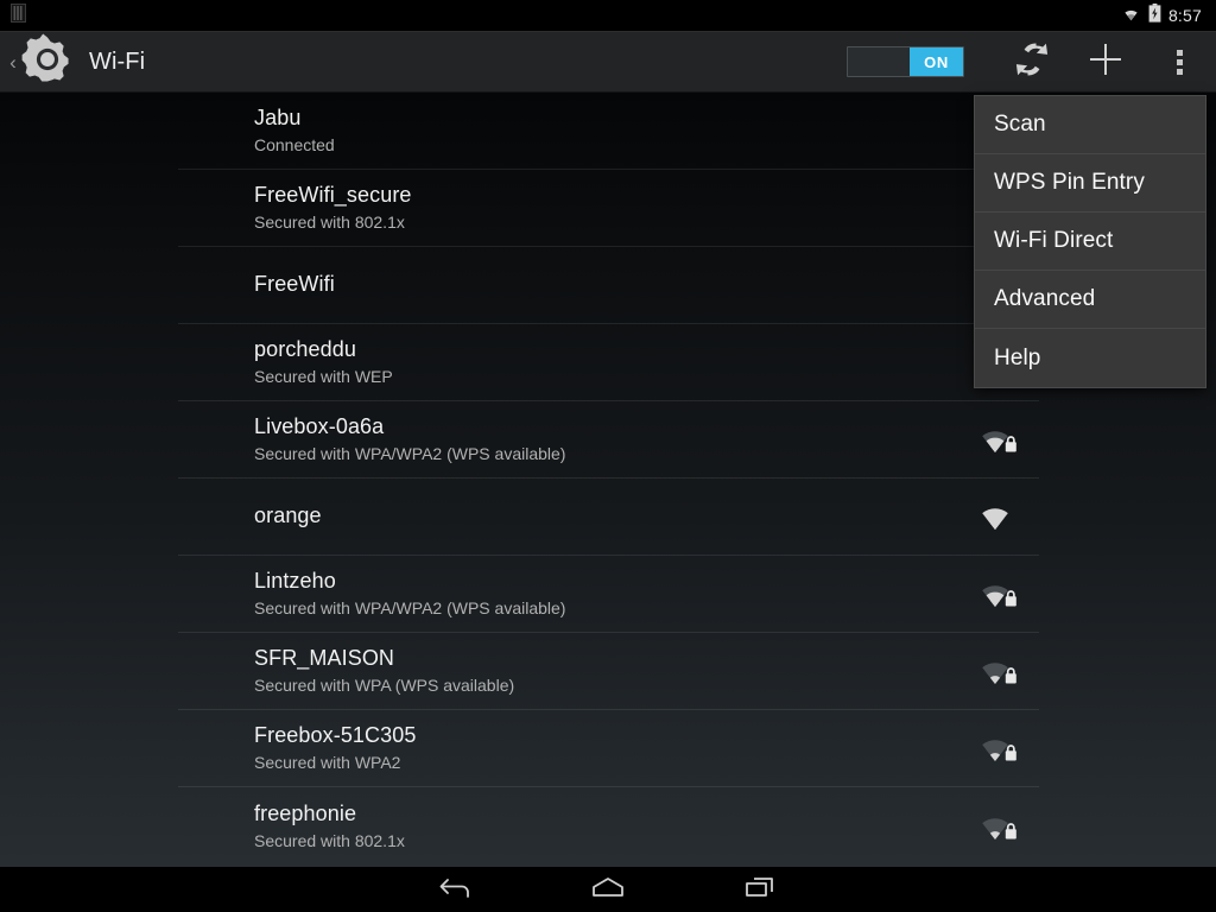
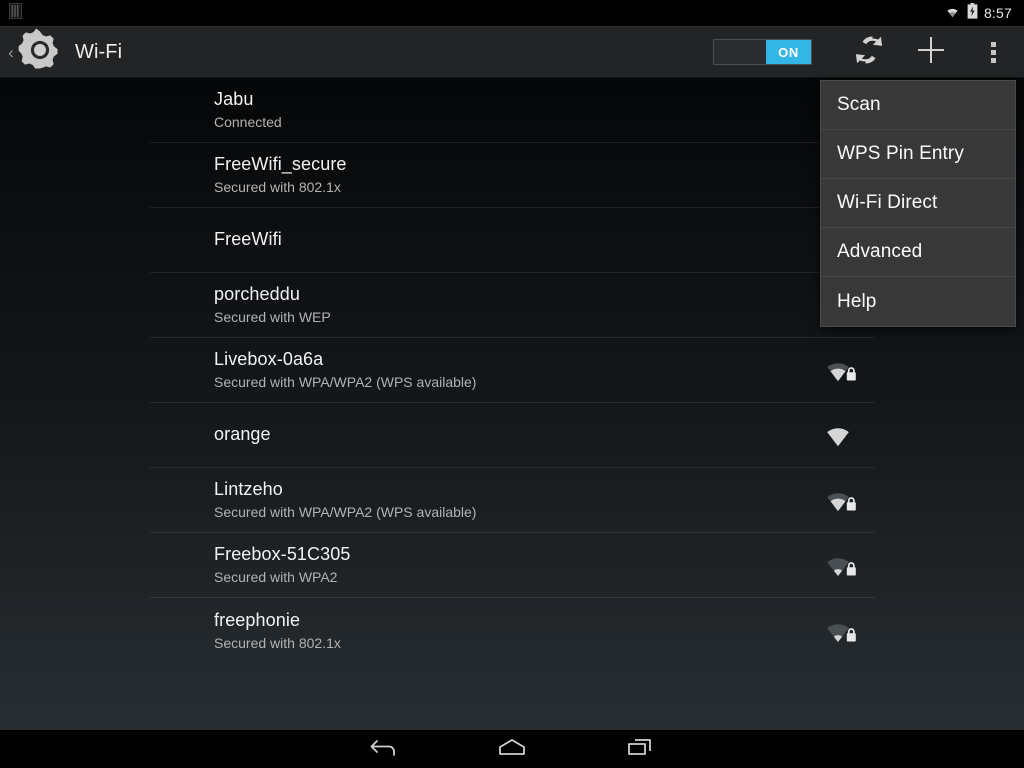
  8:57
  ‹
  Wi-Fi
  ON
  Jabu
  Connected
  FreeWifi_secure
  Secured with 802.1x
  FreeWifi
  porcheddu
  Secured with WEP
  Livebox-0a6a
  Secured with WPA/WPA2 (WPS available)
  orange
  Lintzeho
  Secured with WPA/WPA2 (WPS available)
- SFR_MAISON
- Secured with WPA (WPS available)
  Freebox-51C305
  Secured with WPA2
  freephonie
  Secured with 802.1x
  Scan
  WPS Pin Entry
  Wi-Fi Direct
  Advanced
  Help
